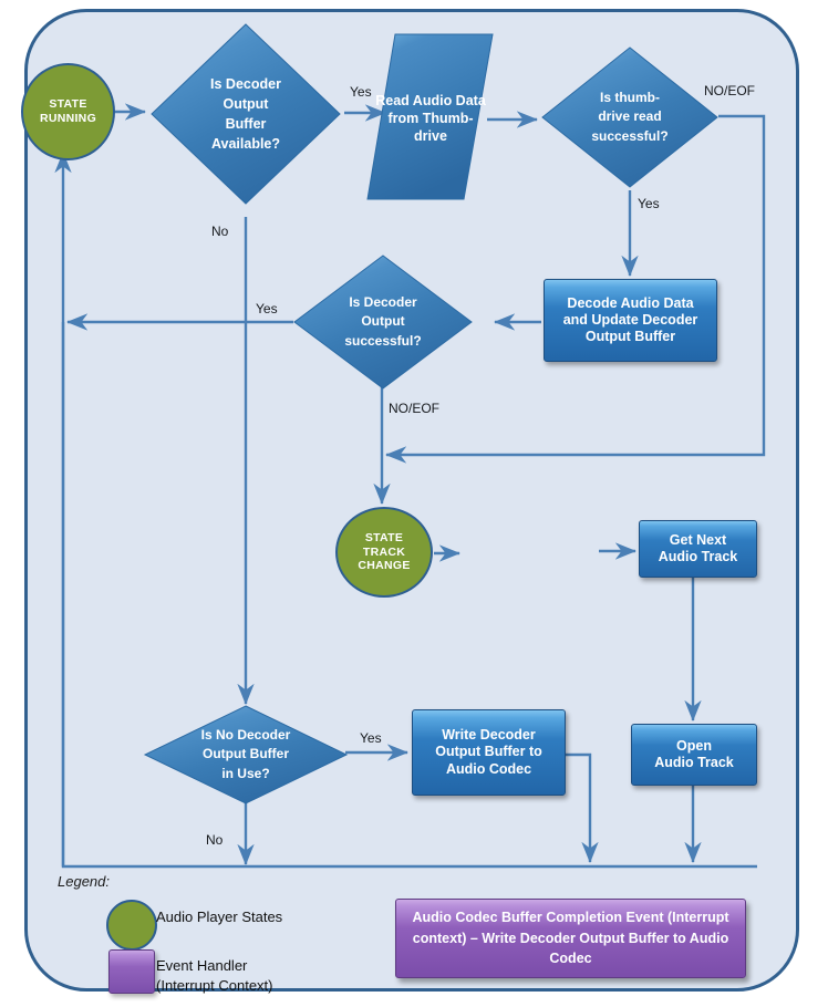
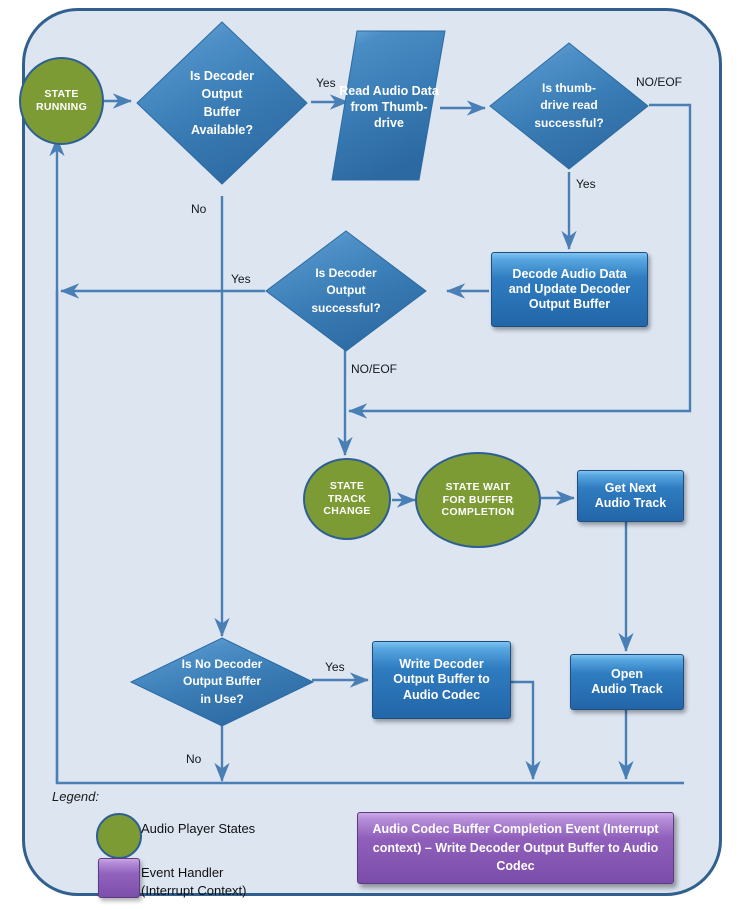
  STATE
  RUNNING
  Is Decoder
  Output
  Buffer
  Available?
  Read Audio Data from Thumb- drive
  Is thumb-
  drive read
  successful?
  Decode Audio Data
  and Update Decoder
  Output Buffer
  Is Decoder
  Output
  successful?
  STATE
  TRACK
  CHANGE
+ STATE WAIT
+ FOR BUFFER
+ COMPLETION
  Get Next
  Audio Track
  Open
  Audio Track
  Is No Decoder
  Output Buffer
  in Use?
  Write Decoder
  Output Buffer to
  Audio Codec
  Audio Codec Buffer Completion Event (Interrupt context) – Write Decoder Output Buffer to Audio Codec
  Yes
  No
  NO/EOF
  Yes
  Yes
  NO/EOF
  Yes
  No
  Legend:
  Audio Player States
  Event Handler
  (Interrupt Context)
